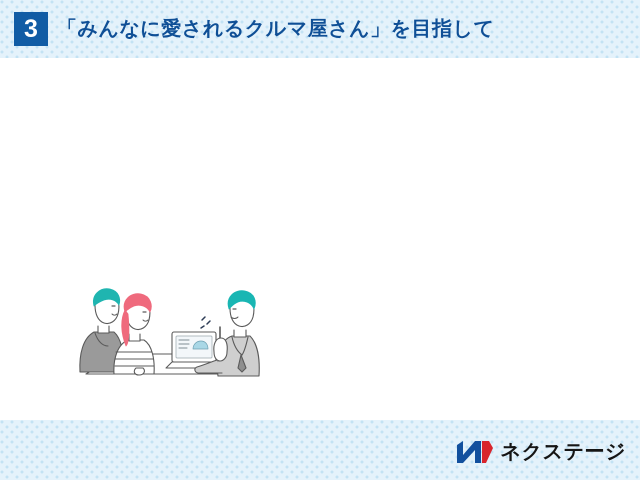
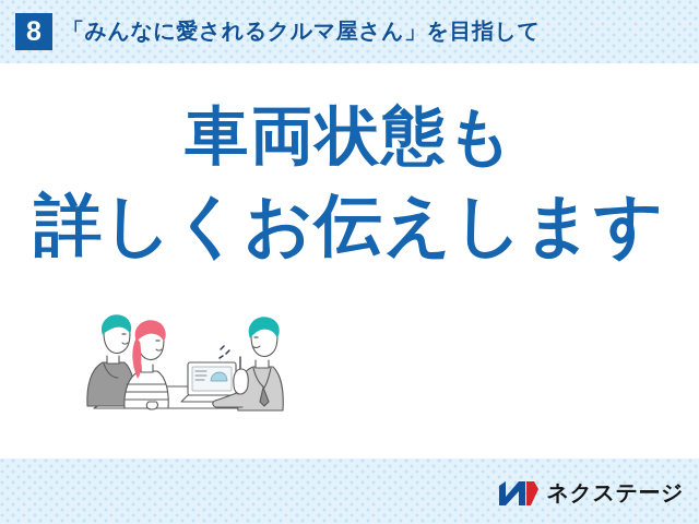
- 3
+ 8
  「みんなに愛されるクルマ屋さん」を目指して
+ 車両状態も
+ 詳しくお伝えします
  ネクステージ
